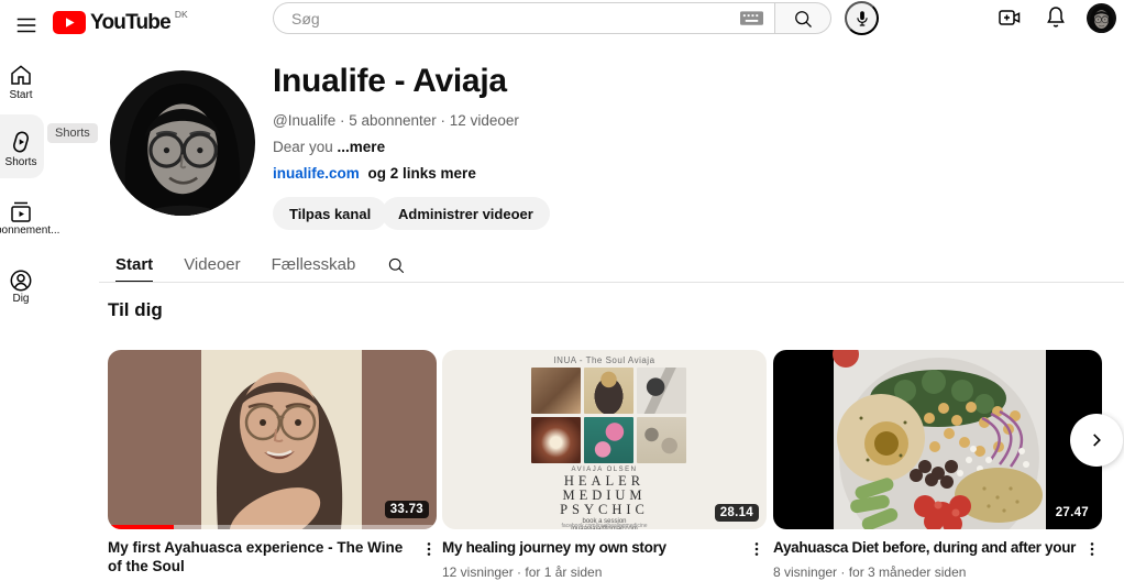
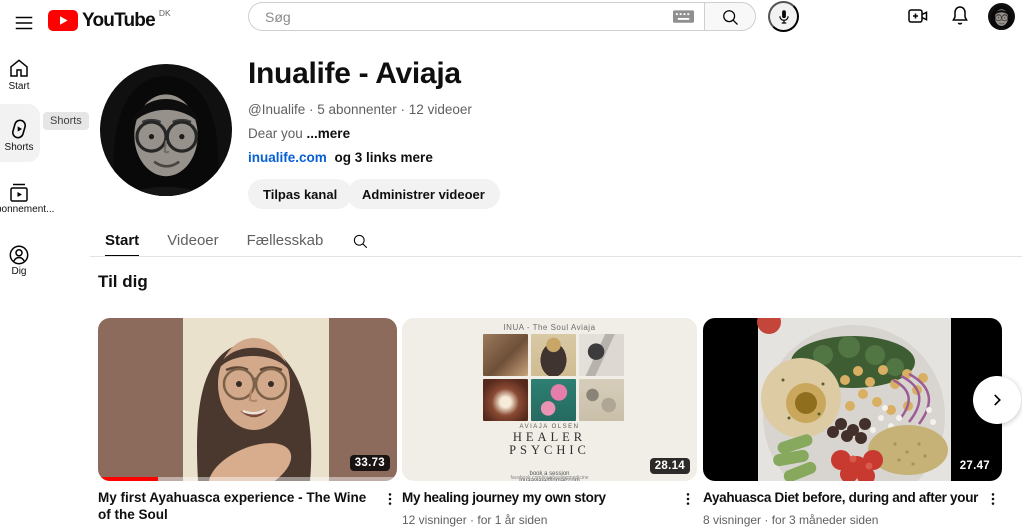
  YouTube
  DK
  Søg
  Start
  Shorts
  Shorts
  onnement...
  Dig
  Inualife - Aviaja
  @Inualife · 5 abonnenter · 12 videoer
  Dear you ...mere
- inualife.com og 2 links mere
+ inualife.com og 3 links mere
  Tilpas kanal
  Administrer videoer
  Start
  Videoer
  Fællesskab
  Til dig
  33.73
  INUA - The Soul Aviaja
  HEALER
- MEDIUM
  PSYCHIC
  28.14
  27.47
  My first Ayahuasca experience - The Wine of the Soul
  My healing journey my own story
  12 visninger · for 1 år siden
  Ayahuasca Diet before, during and after your
  8 visninger · for 3 måneder siden
